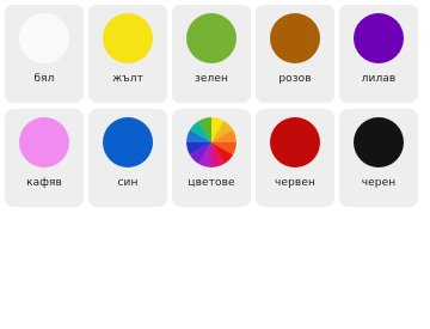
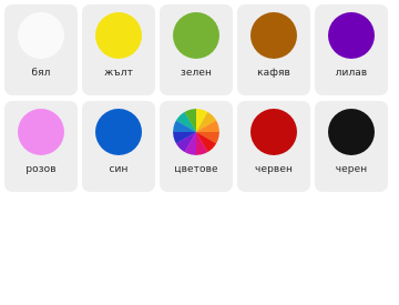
  бял
  жълт
  зелен
- розов
+ кафяв
  лилав
- кафяв
+ розов
  син
  цветове
  червен
  черен
